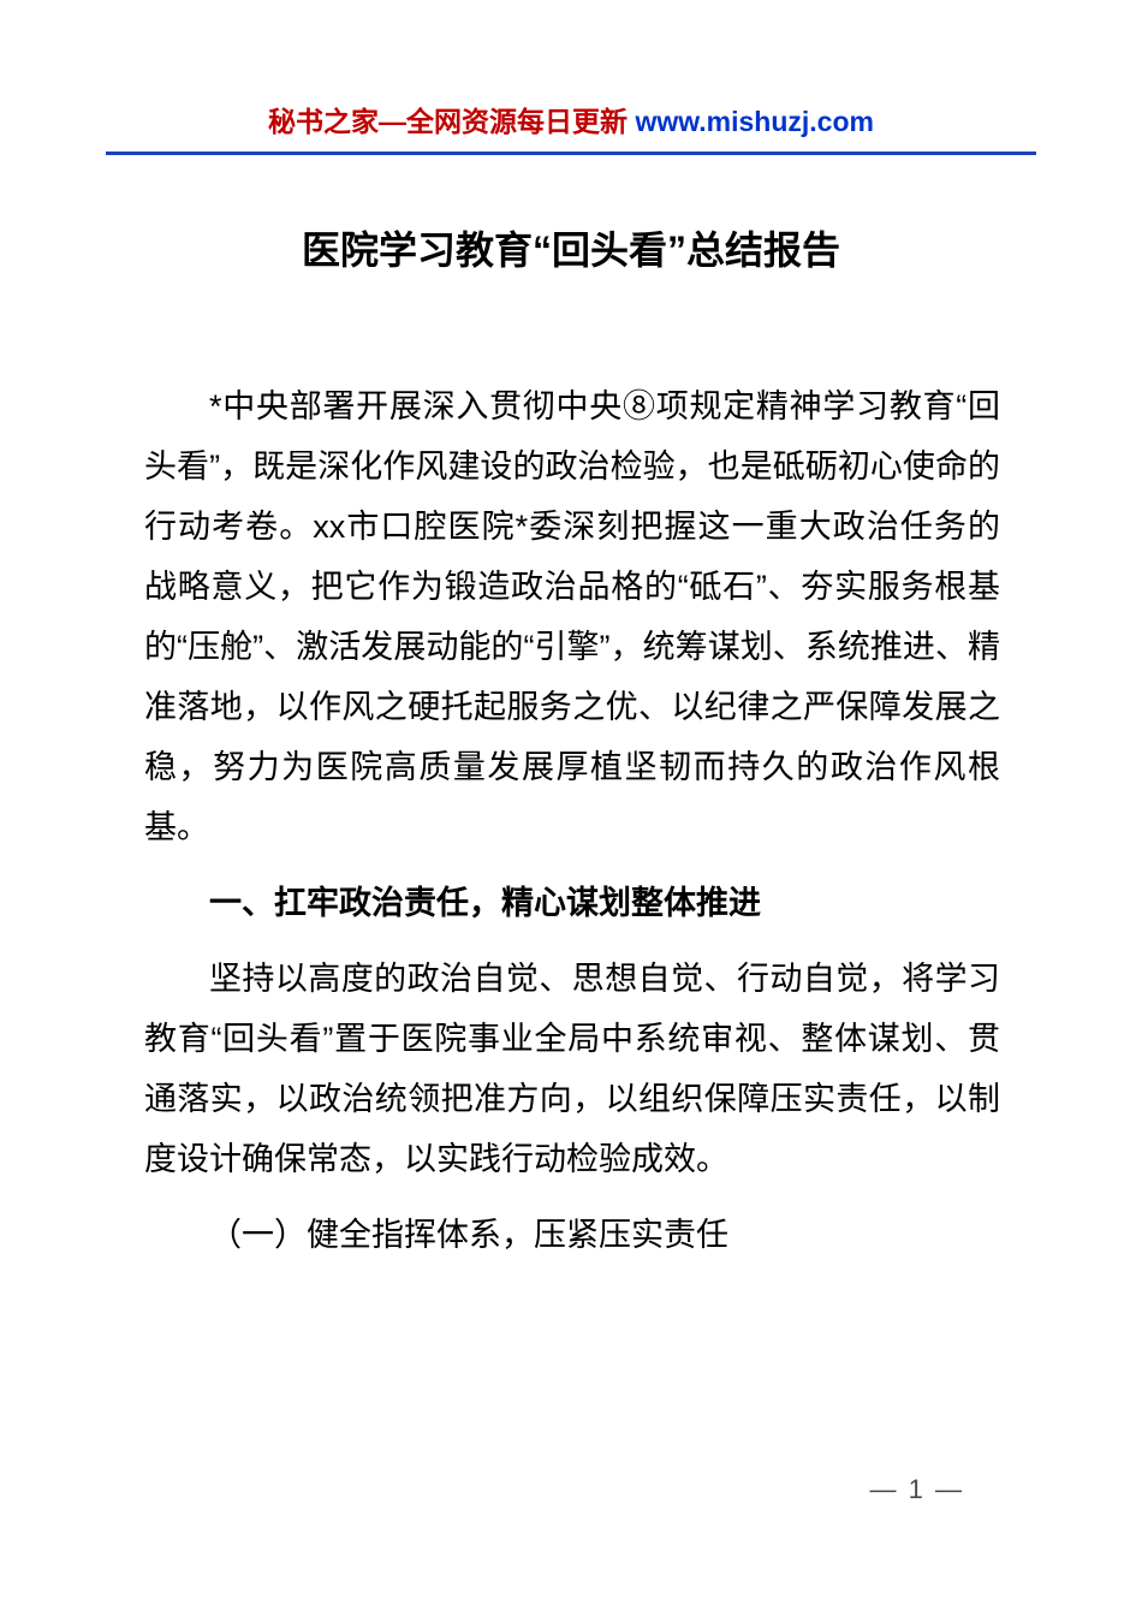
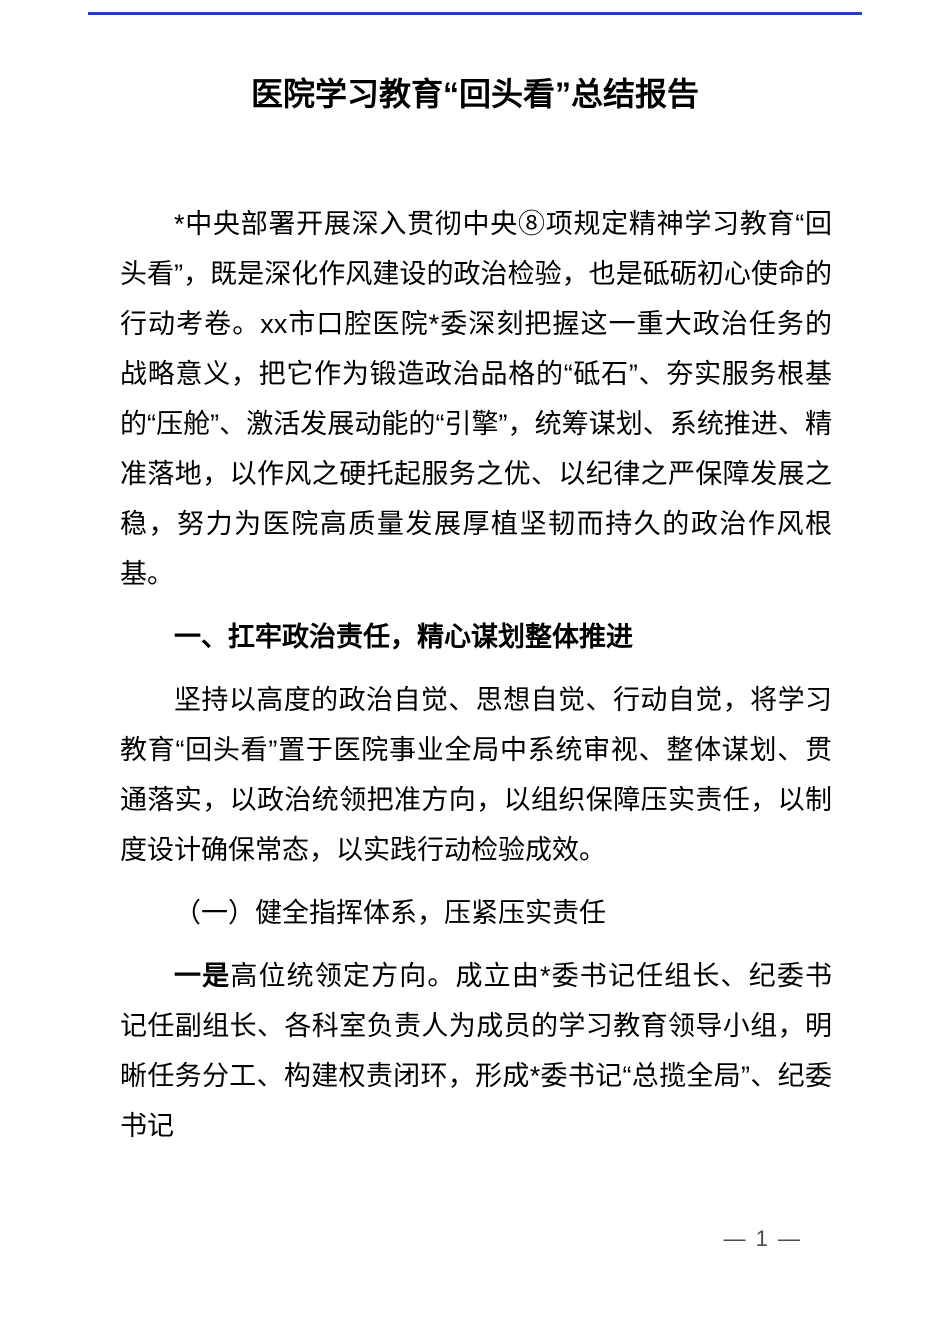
- 秘书之家—全网资源每日更新 www.mishuzj.com
  医院学习教育“回头看”总结报告
  *中央部署开展深入贯彻中央⑧项规定精神学习教育“回头看”，既是深化作风建设的政治检验，也是砥砺初心使命的行动考卷。xx市口腔医院*委深刻把握这一重大政治任务的战略意义，把它作为锻造政治品格的“砥石”、夯实服务根基的“压舱”、激活发展动能的“引擎”，统筹谋划、系统推进、精准落地，以作风之硬托起服务之优、以纪律之严保障发展之稳，努力为医院高质量发展厚植坚韧而持久的政治作风根基。
  一、扛牢政治责任，精心谋划整体推进
  坚持以高度的政治自觉、思想自觉、行动自觉，将学习教育“回头看”置于医院事业全局中系统审视、整体谋划、贯通落实，以政治统领把准方向，以组织保障压实责任，以制度设计确保常态，以实践行动检验成效。
  （一）健全指挥体系，压紧压实责任
+ 一是高位统领定方向。成立由*委书记任组长、纪委书记任副组长、各科室负责人为成员的学习教育领导小组，明晰任务分工、构建权责闭环，形成*委书记“总揽全局”、纪委书记
  — 1 —
